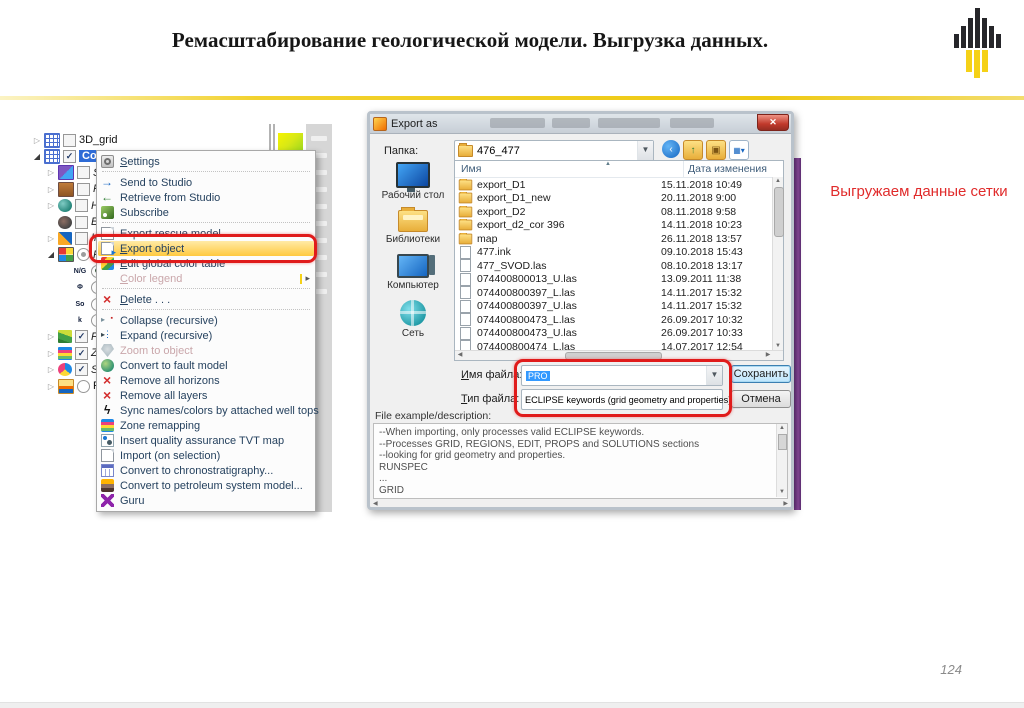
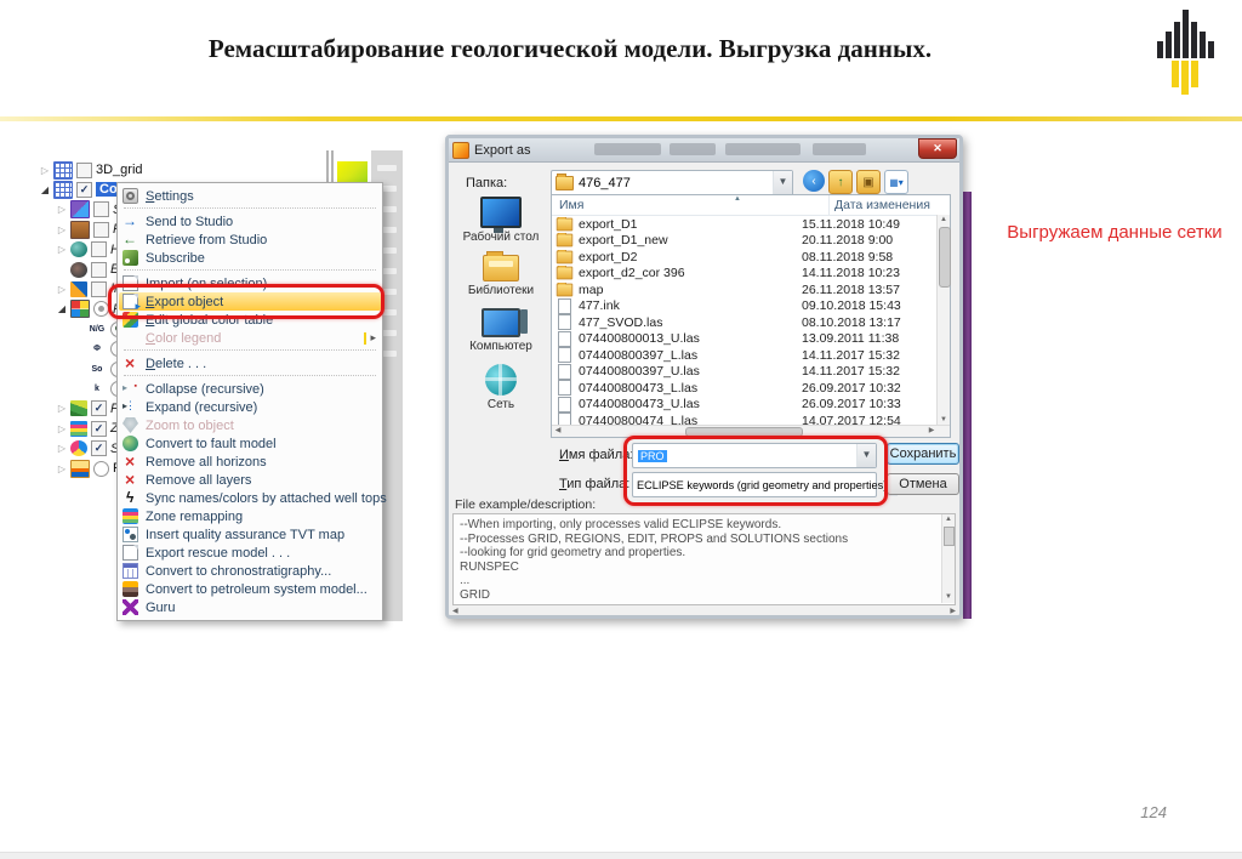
  Ремасштабирование геологической модели. Выгрузка данных.
  ▷
  3D_grid
  ◢
  ✓
  ▷
  ▷
  ▷
  ▷
  ◢
  ▷
  ✓
  ▷
  ✓
  ▷
  ✓
  ▷
  Settings
  Send to Studio
  Retrieve from Studio
  Subscribe
- Export rescue model . . .
+ Import (on selection)
  Export object
  Edit global color table
  Color legend
  ▸
  Delete . . .
  Collapse (recursive)
  Expand (recursive)
  Zoom to object
  Convert to fault model
  Remove all horizons
  Remove all layers
  Sync names/colors by attached well tops
  Zone remapping
  Insert quality assurance TVT map
- Import (on selection)
+ Export rescue model . . .
  Convert to chronostratigraphy...
  Convert to petroleum system model...
  Guru
  Export as
  ✕
  Папка:
  476_477
  ▼
  ‹
  ↑
  ▣
  ▦▾
  Рабочий стол
  Библиотеки
  Компьютер
  Сеть
  Имя
  Дата изменения
  export_D1
  15.11.2018 10:49
  export_D1_new
  20.11.2018 9:00
  export_D2
  08.11.2018 9:58
  export_d2_cor 396
  14.11.2018 10:23
  map
  26.11.2018 13:57
  477.ink
  09.10.2018 15:43
  477_SVOD.las
  08.10.2018 13:17
  074400800013_U.las
  13.09.2011 11:38
  074400800397_L.las
  14.11.2017 15:32
  074400800397_U.las
  14.11.2017 15:32
  074400800473_L.las
  26.09.2017 10:32
  074400800473_U.las
  26.09.2017 10:33
  074400800474_L.las
  14.07.2017 12:54
  Имя файла
  PRO
  ▼
  Сохранить
  Тип файла:
  ECLIPSE keywords (grid geometry and properties)
  Отмена
  File example/description:
  --When importing, only processes valid ECLIPSE keywords.
  --Processes GRID, REGIONS, EDIT, PROPS and SOLUTIONS sections
  --looking for grid geometry and properties.
  RUNSPEC
  ...
  GRID
  Выгружаем данные сетки
  124
